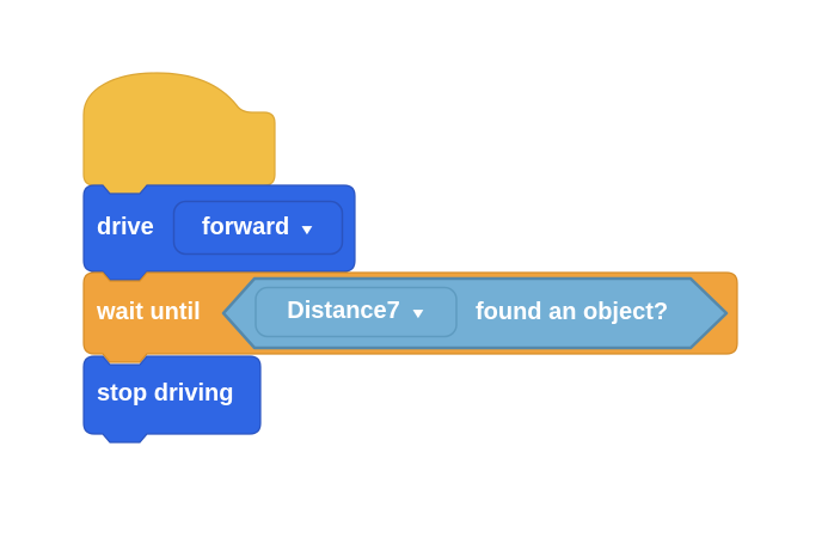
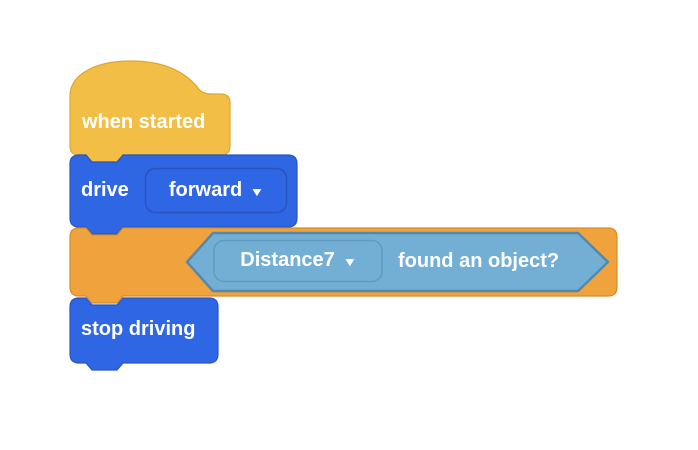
+ when started
  drive
  forward
  ▼
- wait until
  Distance7
  ▼
  found an object?
  stop driving
